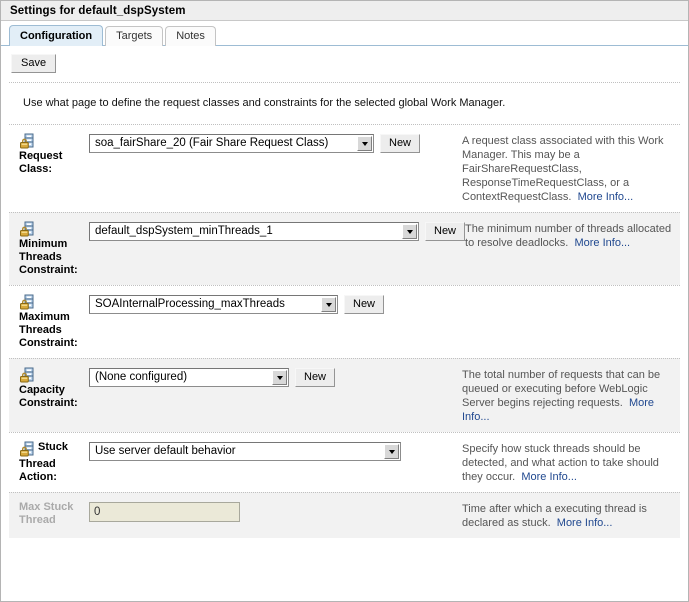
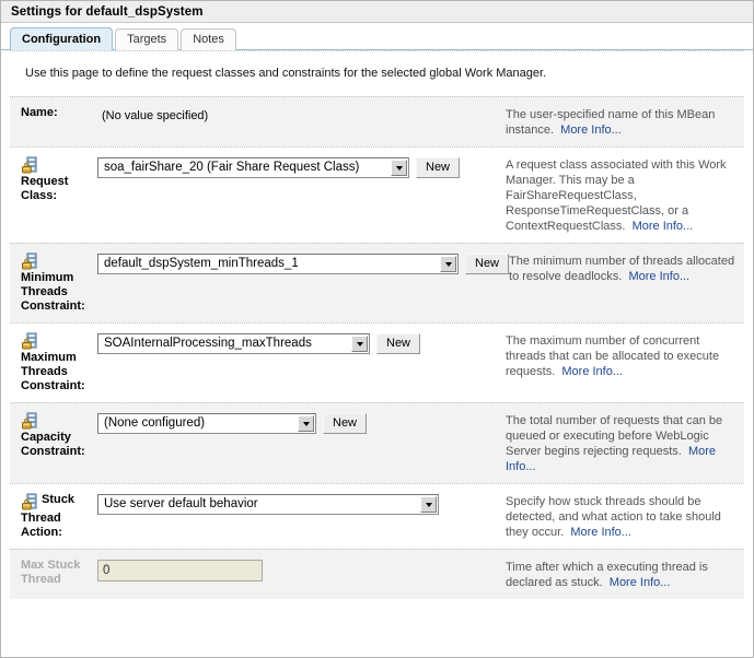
  Settings for default_dspSystem
  Configuration
  Targets
  Notes
- Save
- Use what page to define the request classes and constraints for the selected global Work Manager.
+ Use this page to define the request classes and constraints for the selected global Work Manager.
+ Name:
+ (No value specified)
+ The user-specified name of this MBean instance. More Info...
  Request Class:
  soa_fairShare_20 (Fair Share Request Class)
  New
  A request class associated with this Work Manager. This may be a FairShareRequestClass, ResponseTimeRequestClass, or a ContextRequestClass. More Info...
  Minimum Threads Constraint:
  default_dspSystem_minThreads_1
  New
  The minimum number of threads allocated to resolve deadlocks. More Info...
  Maximum Threads Constraint:
  SOAInternalProcessing_maxThreads
  New
+ The maximum number of concurrent threads that can be allocated to execute requests. More Info...
  Capacity Constraint:
  (None configured)
  New
  The total number of requests that can be queued or executing before WebLogic Server begins rejecting requests. More Info...
  Stuck
  Thread
  Action:
  Use server default behavior
  Specify how stuck threads should be detected, and what action to take should they occur. More Info...
  Max Stuck
  Thread
  0
  Time after which a executing thread is declared as stuck. More Info...
